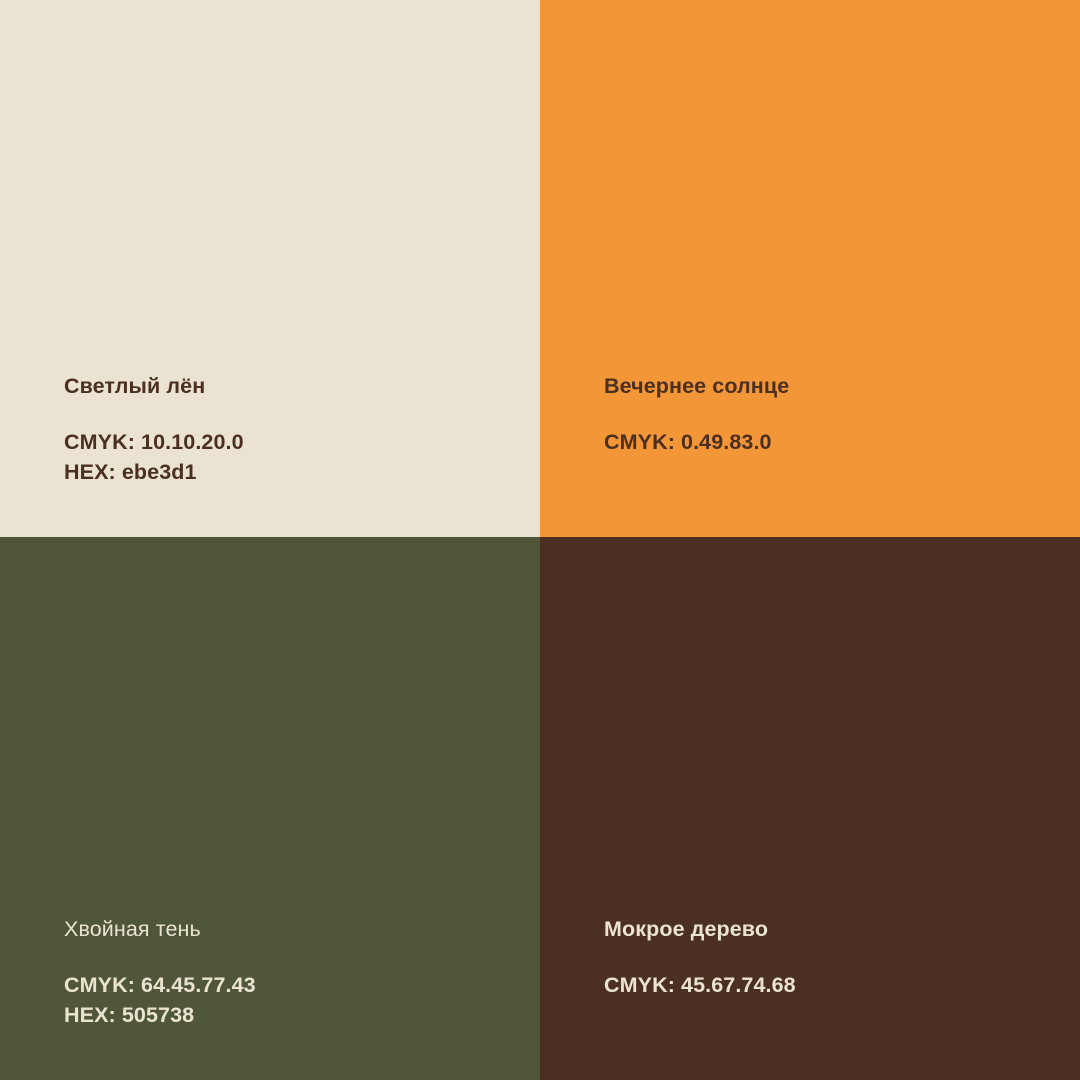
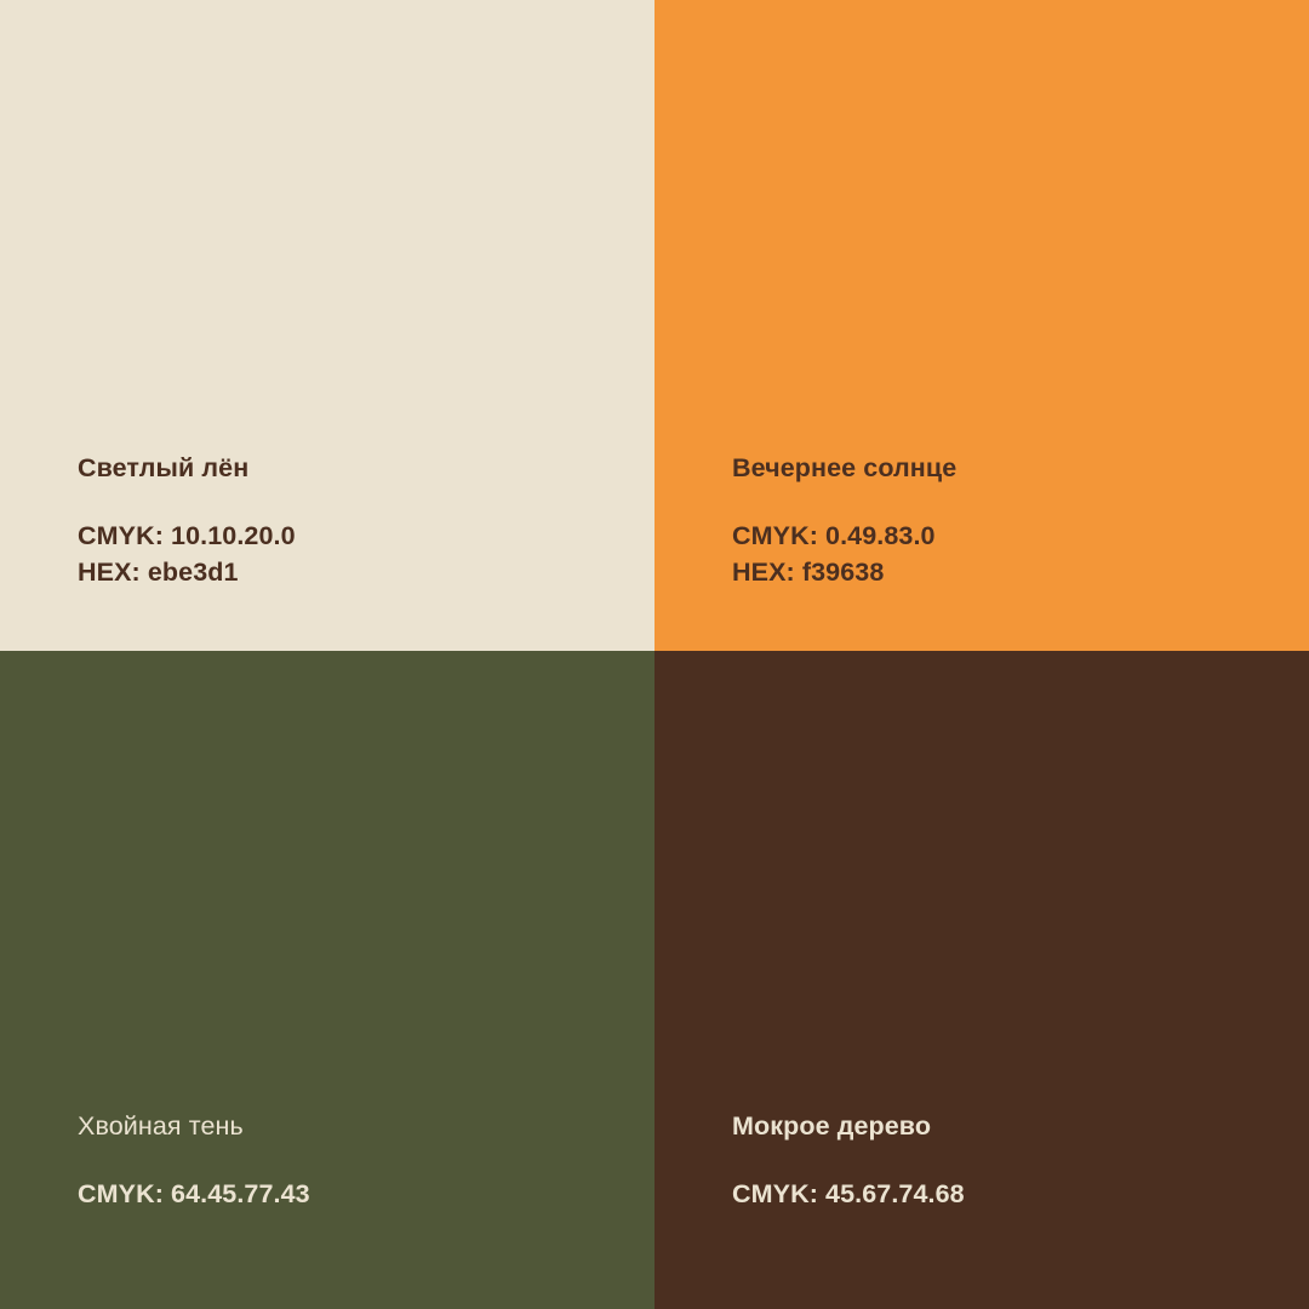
  Светлый лён
  CMYK: 10.10.20.0
  HEX: ebe3d1
  Вечернее солнце
  CMYK: 0.49.83.0
+ HEX: f39638
  Хвойная тень
  CMYK: 64.45.77.43
- HEX: 505738
  Мокрое дерево
  CMYK: 45.67.74.68
